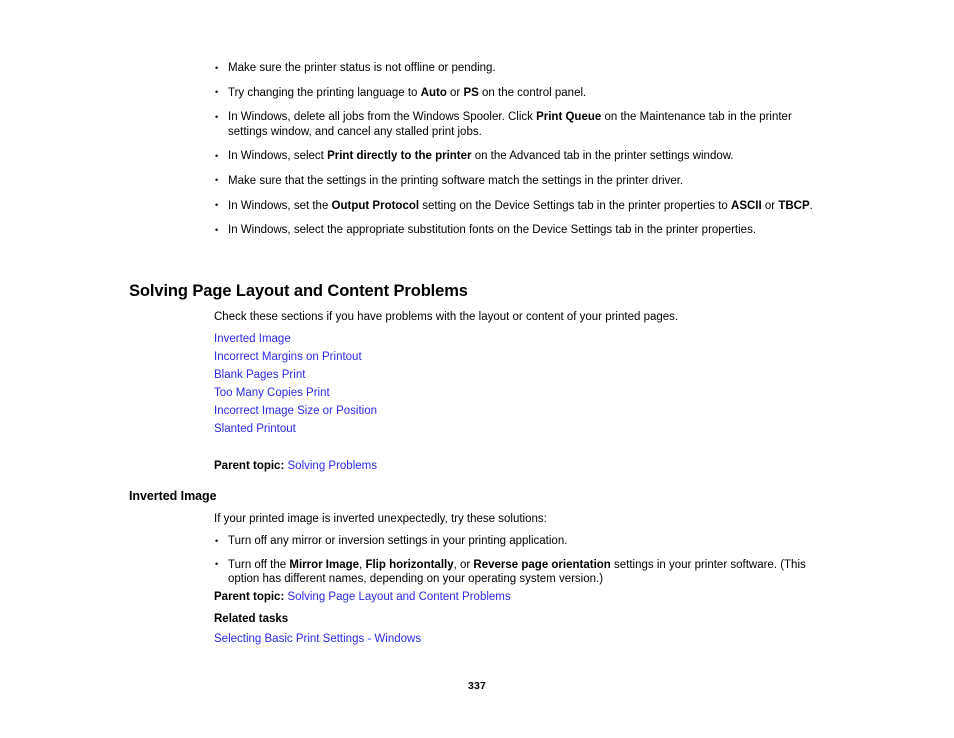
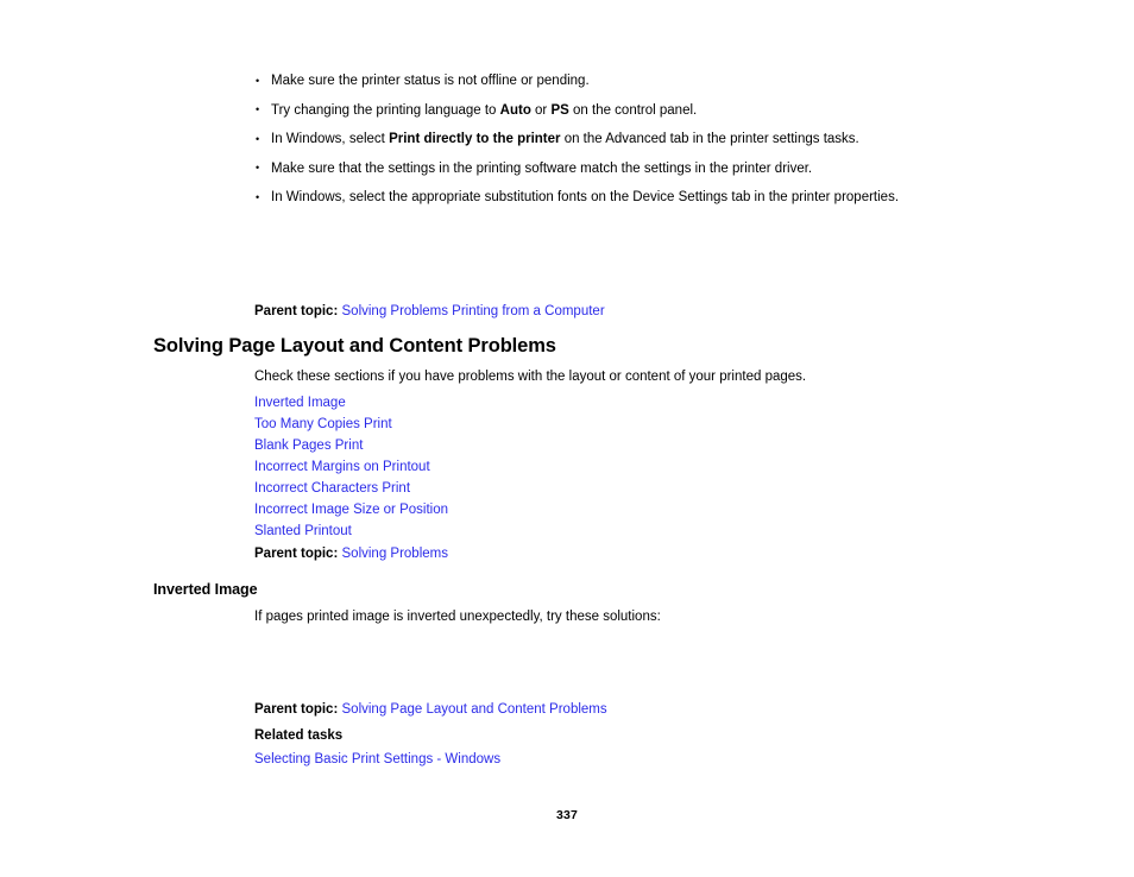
  Make sure the printer status is not offline or pending.
  Try changing the printing language to Auto or PS on the control panel.
- In Windows, delete all jobs from the Windows Spooler. Click Print Queue on the Maintenance tab in the printer settings window, and cancel any stalled print jobs.
- In Windows, select Print directly to the printer on the Advanced tab in the printer settings window.
+ In Windows, select Print directly to the printer on the Advanced tab in the printer settings tasks.
  Make sure that the settings in the printing software match the settings in the printer driver.
- In Windows, set the Output Protocol setting on the Device Settings tab in the printer properties to ASCII or TBCP.
  In Windows, select the appropriate substitution fonts on the Device Settings tab in the printer properties.
+ Parent topic: Solving Problems Printing from a Computer
  Solving Page Layout and Content Problems
  Check these sections if you have problems with the layout or content of your printed pages.
  Inverted Image
- Incorrect Margins on Printout
+ Too Many Copies Print
  Blank Pages Print
- Too Many Copies Print
+ Incorrect Margins on Printout
+ Incorrect Characters Print
  Incorrect Image Size or Position
  Slanted Printout
  Parent topic: Solving Problems
  Inverted Image
- If your printed image is inverted unexpectedly, try these solutions:
+ If pages printed image is inverted unexpectedly, try these solutions:
- Turn off any mirror or inversion settings in your printing application.
- Turn off the Mirror Image, Flip horizontally, or Reverse page orientation settings in your printer software. (This option has different names, depending on your operating system version.)
  Parent topic: Solving Page Layout and Content Problems
  Related tasks
  Selecting Basic Print Settings - Windows
  337
